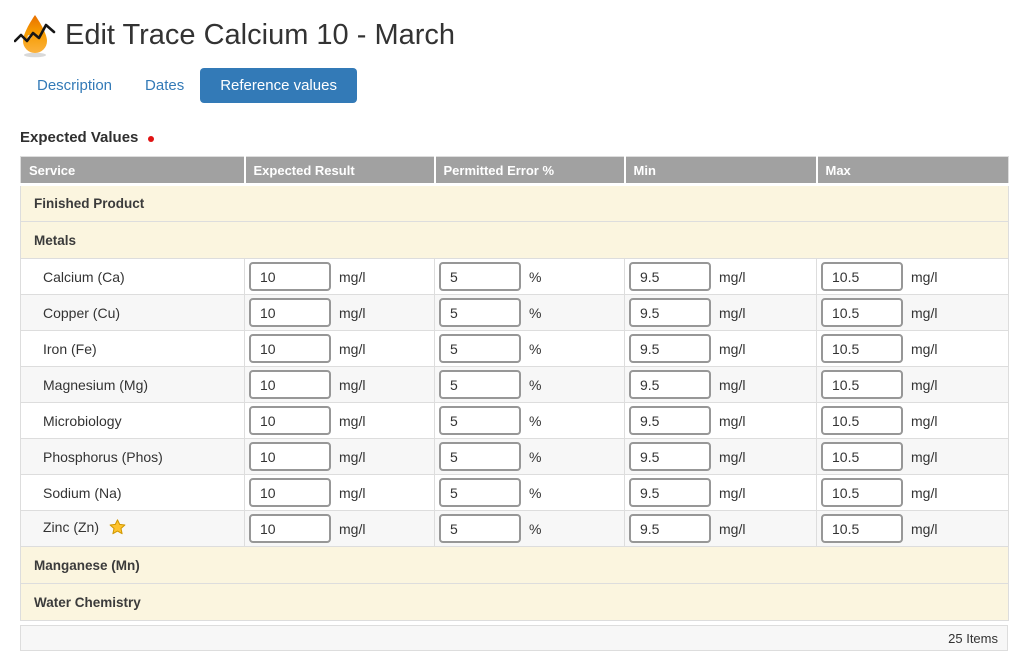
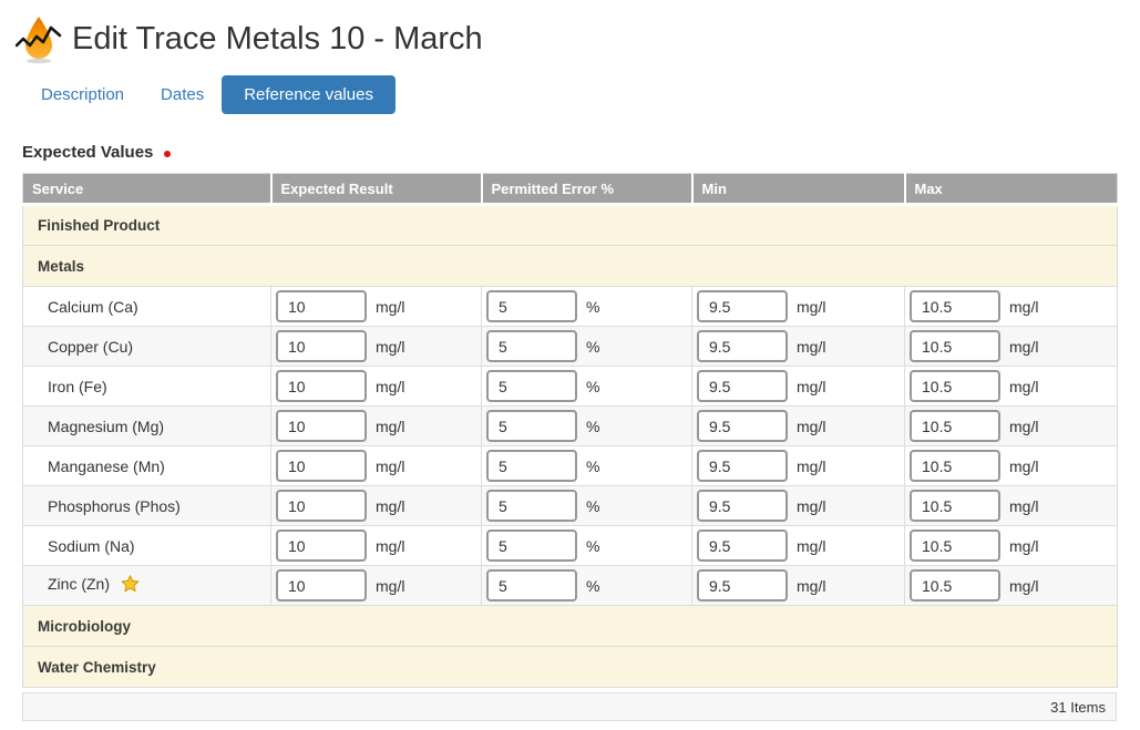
- Edit Trace Calcium 10 - March
+ Edit Trace Metals 10 - March
  Description
  Dates
  Reference values
  Expected Values
  Service	Expected Result	Permitted Error %	Min	Max
  Finished Product
  Metals
  Calcium (Ca)	10 mg/l	5 %	9.5 mg/l	10.5 mg/l
  Copper (Cu)	10 mg/l	5 %	9.5 mg/l	10.5 mg/l
  Iron (Fe)	10 mg/l	5 %	9.5 mg/l	10.5 mg/l
  Magnesium (Mg)	10 mg/l	5 %	9.5 mg/l	10.5 mg/l
- Microbiology	10 mg/l	5 %	9.5 mg/l	10.5 mg/l
+ Manganese (Mn)	10 mg/l	5 %	9.5 mg/l	10.5 mg/l
  Phosphorus (Phos)	10 mg/l	5 %	9.5 mg/l	10.5 mg/l
  Sodium (Na)	10 mg/l	5 %	9.5 mg/l	10.5 mg/l
  Zinc (Zn)	10 mg/l	5 %	9.5 mg/l	10.5 mg/l
- Manganese (Mn)
+ Microbiology
  Water Chemistry
- 25 Items
+ 31 Items
